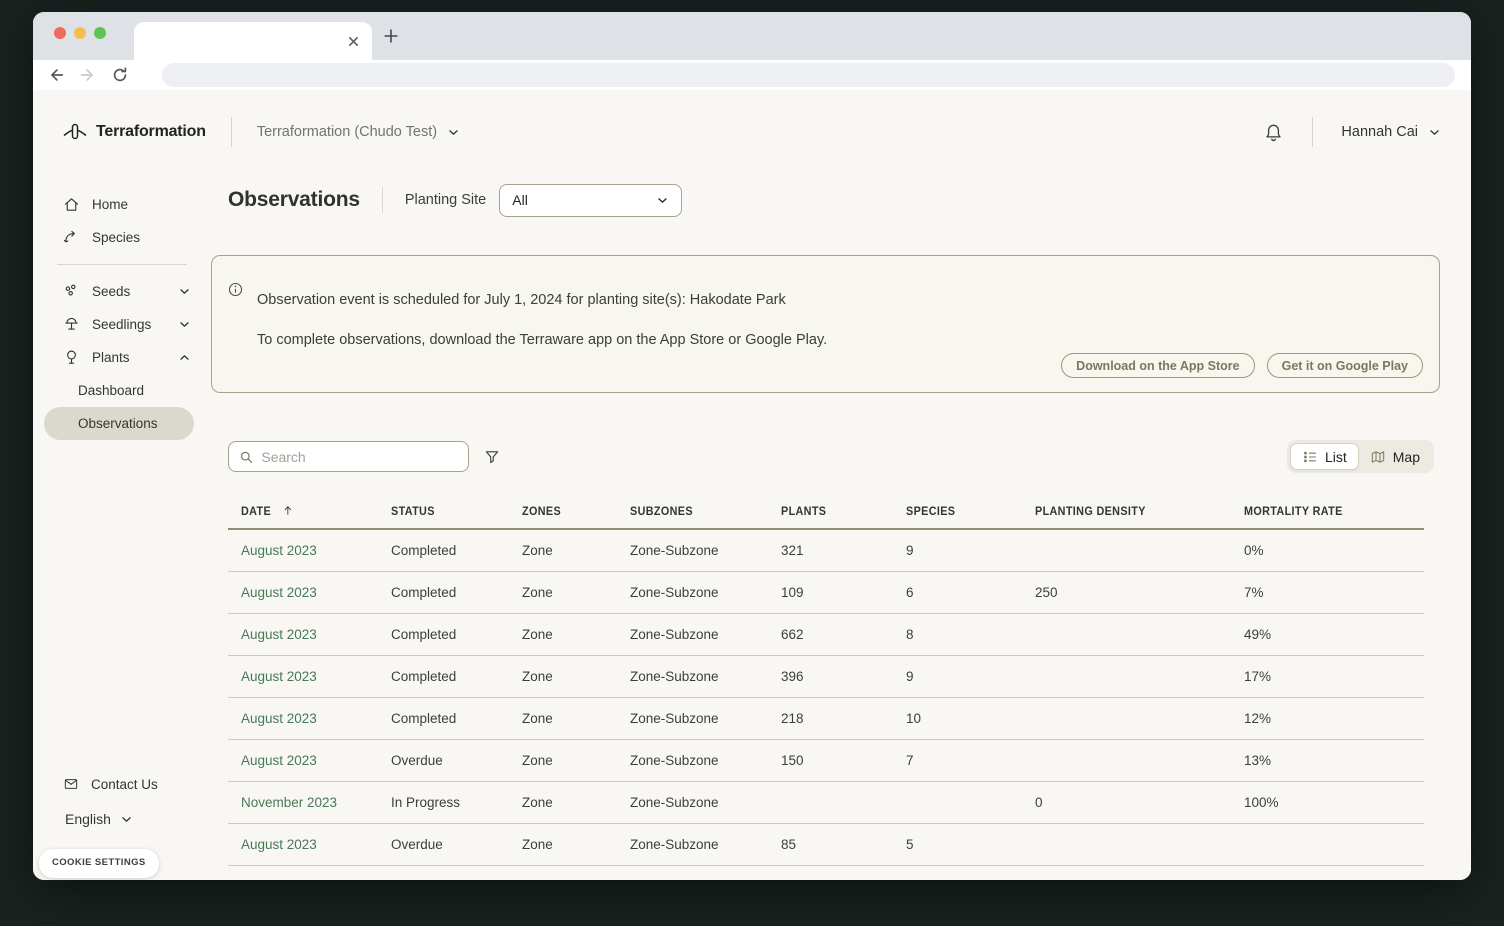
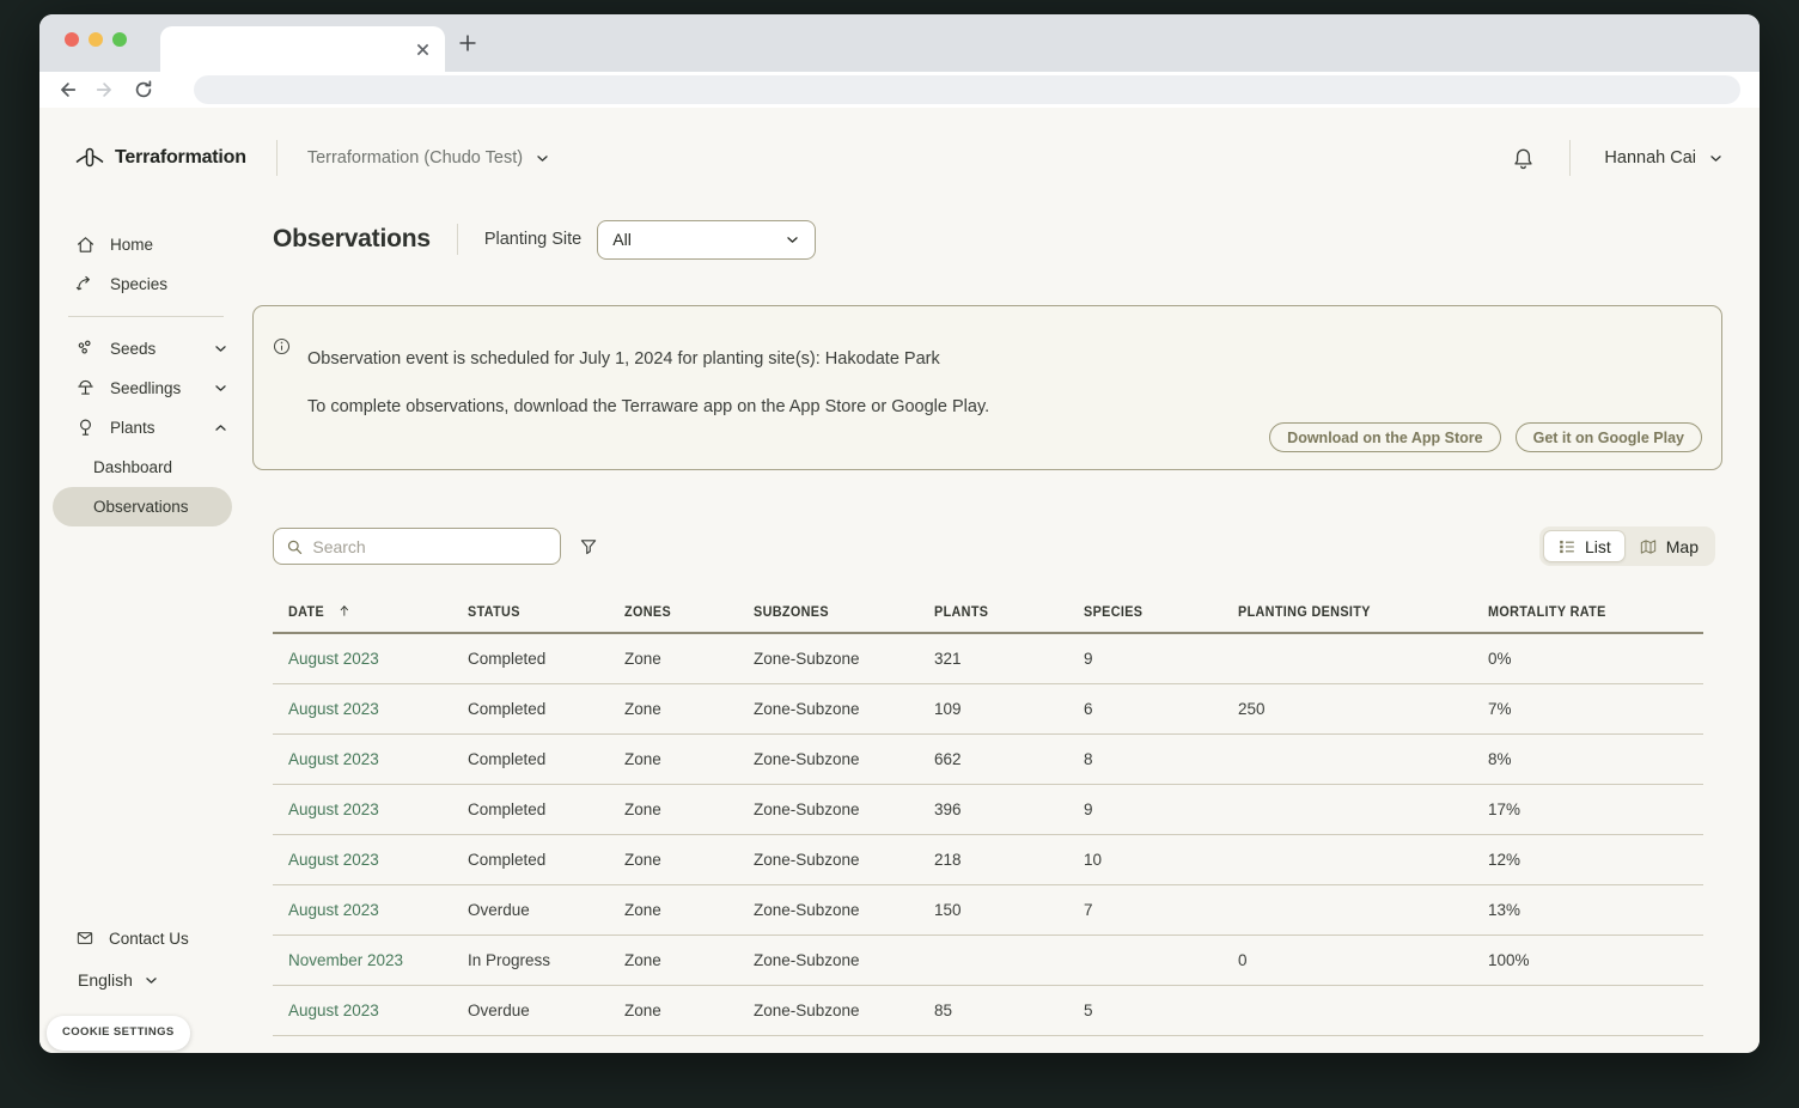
  Terraformation
  Terraformation (Chudo Test)
  Hannah Cai
  Home
  Species
  Seeds
  Seedlings
  Plants
  Dashboard
  Observations
  Contact Us
  English
  COOKIE SETTINGS
  Observations
  Planting Site
  All
  Observation event is scheduled for July 1, 2024 for planting site(s): Hakodate Park
  To complete observations, download the Terraware app on the App Store or Google Play.
  Download on the App Store
  Get it on Google Play
  Search
  List
  Map
  DATE
  STATUS
  ZONES
  SUBZONES
  PLANTS
  SPECIES
  PLANTING DENSITY
  MORTALITY RATE
  August 2023
  Completed
  Zone
  Zone-Subzone
  321
  9
  0%
  August 2023
  Completed
  Zone
  Zone-Subzone
  109
  6
  250
  7%
  August 2023
  Completed
  Zone
  Zone-Subzone
  662
  8
- 49%
+ 8%
  August 2023
  Completed
  Zone
  Zone-Subzone
  396
  9
  17%
  August 2023
  Completed
  Zone
  Zone-Subzone
  218
  10
  12%
  August 2023
  Overdue
  Zone
  Zone-Subzone
  150
  7
  13%
  November 2023
  In Progress
  Zone
  Zone-Subzone
  0
  100%
  August 2023
  Overdue
  Zone
  Zone-Subzone
  85
  5
